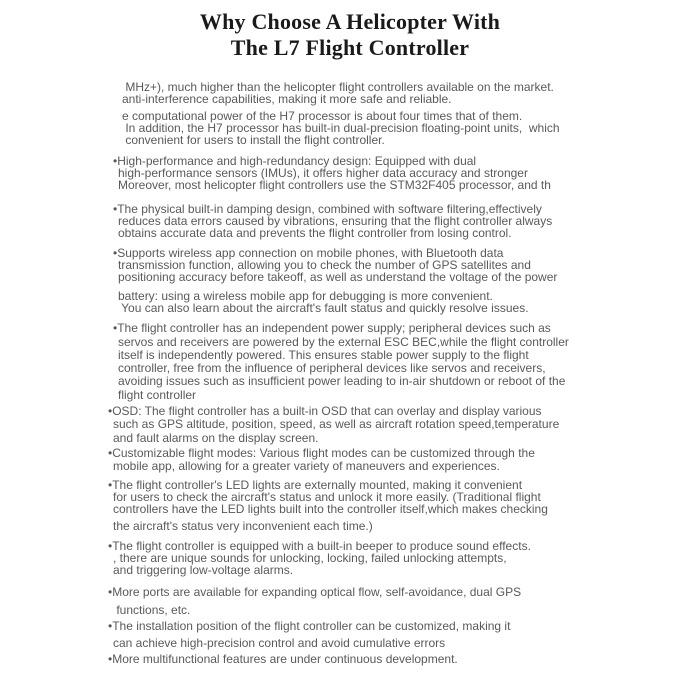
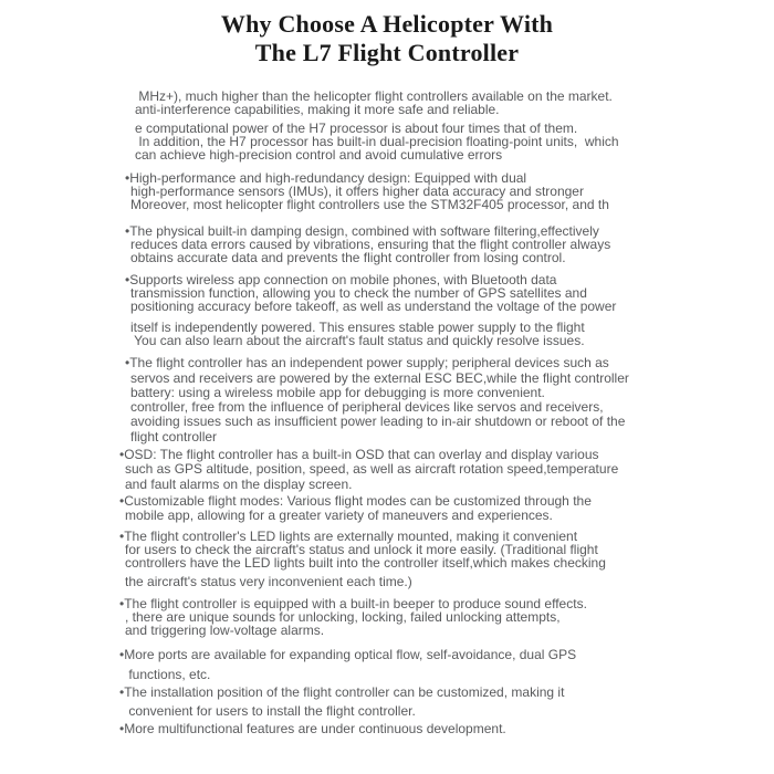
  Why Choose A Helicopter With
  The L7 Flight Controller
  MHz+), much higher than the helicopter flight controllers available on the market.
  anti-interference capabilities, making it more safe and reliable.
  e computational power of the H7 processor is about four times that of them.
  In addition, the H7 processor has built-in dual-precision floating-point units, which
- convenient for users to install the flight controller.
+ can achieve high-precision control and avoid cumulative errors
  •High-performance and high-redundancy design: Equipped with dual
  high-performance sensors (IMUs), it offers higher data accuracy and stronger
  Moreover, most helicopter flight controllers use the STM32F405 processor, and th
  •The physical built-in damping design, combined with software filtering,effectively
  reduces data errors caused by vibrations, ensuring that the flight controller always
  obtains accurate data and prevents the flight controller from losing control.
  •Supports wireless app connection on mobile phones, with Bluetooth data
  transmission function, allowing you to check the number of GPS satellites and
  positioning accuracy before takeoff, as well as understand the voltage of the power
- battery: using a wireless mobile app for debugging is more convenient.
+ itself is independently powered. This ensures stable power supply to the flight
  You can also learn about the aircraft's fault status and quickly resolve issues.
  •The flight controller has an independent power supply; peripheral devices such as
  servos and receivers are powered by the external ESC BEC,while the flight controller
- itself is independently powered. This ensures stable power supply to the flight
+ battery: using a wireless mobile app for debugging is more convenient.
  controller, free from the influence of peripheral devices like servos and receivers,
  avoiding issues such as insufficient power leading to in-air shutdown or reboot of the
  flight controller
  •OSD: The flight controller has a built-in OSD that can overlay and display various
  such as GPS altitude, position, speed, as well as aircraft rotation speed,temperature
  and fault alarms on the display screen.
  •Customizable flight modes: Various flight modes can be customized through the
  mobile app, allowing for a greater variety of maneuvers and experiences.
  •The flight controller's LED lights are externally mounted, making it convenient
  for users to check the aircraft's status and unlock it more easily. (Traditional flight
  controllers have the LED lights built into the controller itself,which makes checking
  the aircraft's status very inconvenient each time.)
  •The flight controller is equipped with a built-in beeper to produce sound effects.
  , there are unique sounds for unlocking, locking, failed unlocking attempts,
  and triggering low-voltage alarms.
  •More ports are available for expanding optical flow, self-avoidance, dual GPS
  functions, etc.
  •The installation position of the flight controller can be customized, making it
- can achieve high-precision control and avoid cumulative errors
+ convenient for users to install the flight controller.
  •More multifunctional features are under continuous development.
